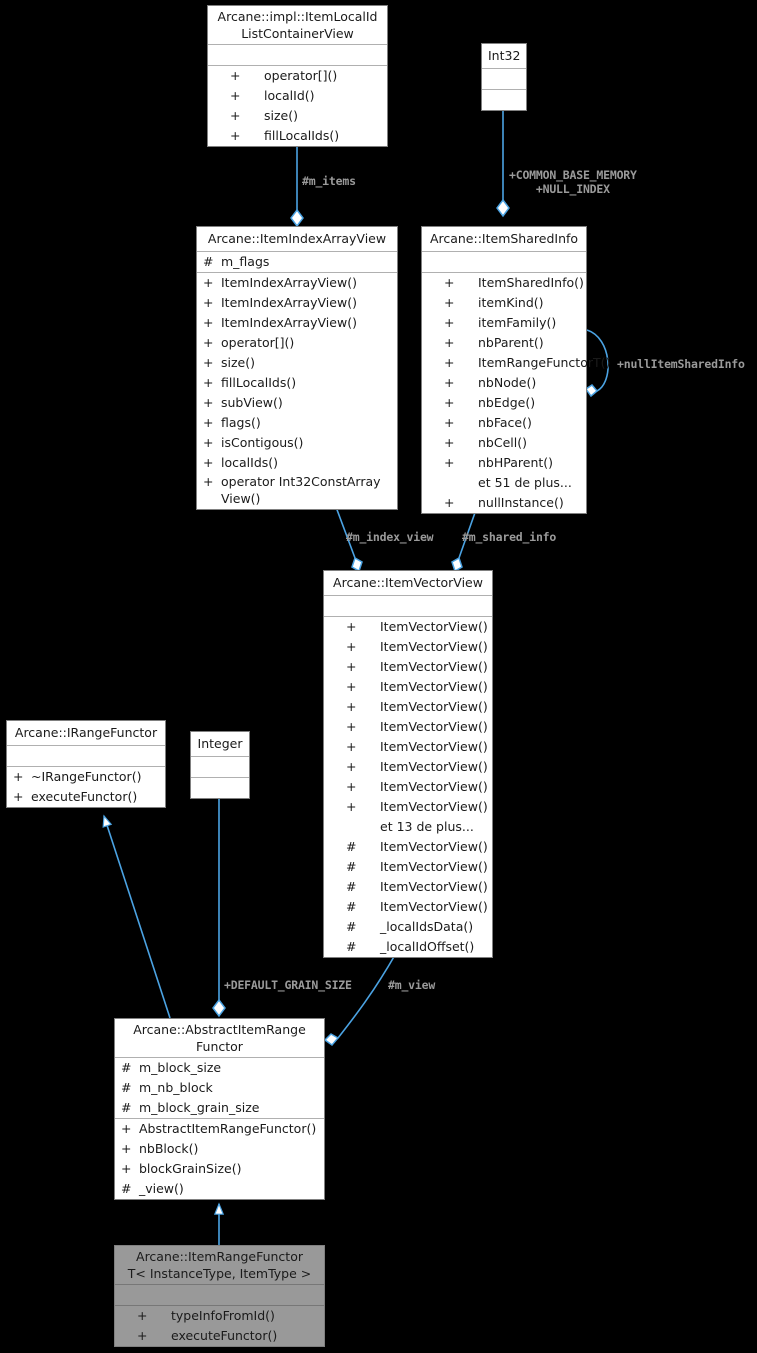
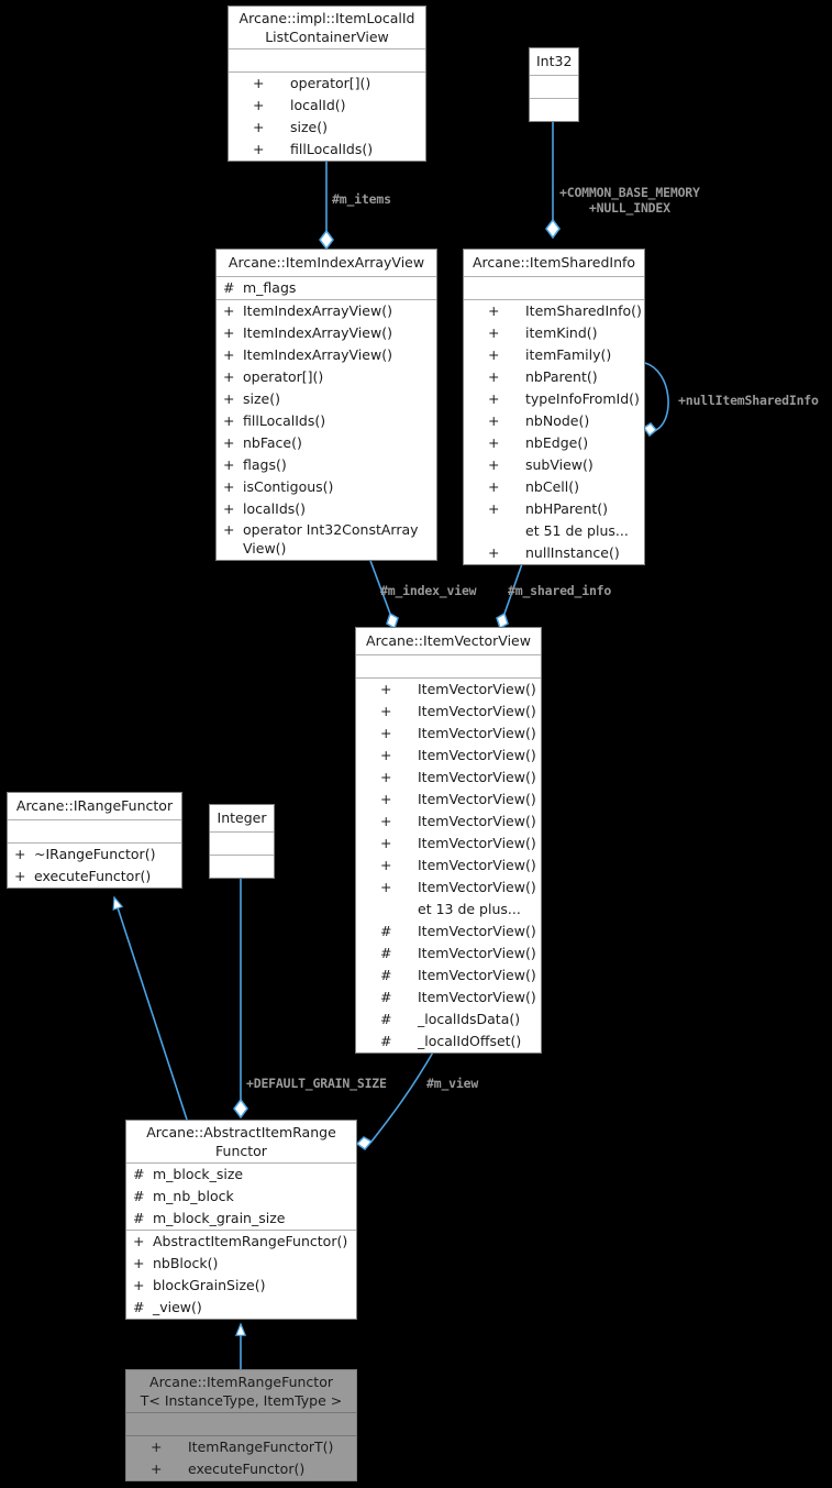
  Arcane::impl::ItemLocalId
  ListContainerView
  +
  operator[]()
  +
  localId()
  +
  size()
  +
  fillLocalIds()
  Int32
  Arcane::ItemIndexArrayView
  #
  m_flags
  +
  ItemIndexArrayView()
  +
  ItemIndexArrayView()
  +
  ItemIndexArrayView()
  +
  operator[]()
  +
  size()
  +
  fillLocalIds()
  +
- subView()
+ nbFace()
  +
  flags()
  +
  isContigous()
  +
  localIds()
  +
  operator Int32ConstArray
  View()
  Arcane::ItemSharedInfo
  +
  ItemSharedInfo()
  +
  itemKind()
  +
  itemFamily()
  +
  nbParent()
  +
- ItemRangeFunctorT()
+ typeInfoFromId()
  +
  nbNode()
  +
  nbEdge()
  +
- nbFace()
+ subView()
  +
  nbCell()
  +
  nbHParent()
  et 51 de plus...
  +
  nullInstance()
  Arcane::ItemVectorView
  +
  ItemVectorView()
  +
  ItemVectorView()
  +
  ItemVectorView()
  +
  ItemVectorView()
  +
  ItemVectorView()
  +
  ItemVectorView()
  +
  ItemVectorView()
  +
  ItemVectorView()
  +
  ItemVectorView()
  +
  ItemVectorView()
  et 13 de plus...
  #
  ItemVectorView()
  #
  ItemVectorView()
  #
  ItemVectorView()
  #
  ItemVectorView()
  #
  _localIdsData()
  #
  _localIdOffset()
  Arcane::IRangeFunctor
  +
  ~IRangeFunctor()
  +
  executeFunctor()
  Integer
  Arcane::AbstractItemRange
  Functor
  #
  m_block_size
  #
  m_nb_block
  #
  m_block_grain_size
  +
  AbstractItemRangeFunctor()
  +
  nbBlock()
  +
  blockGrainSize()
  #
  _view()
  Arcane::ItemRangeFunctor
  T< InstanceType, ItemType >
  +
- typeInfoFromId()
+ ItemRangeFunctorT()
  +
  executeFunctor()
  #m_items
  +COMMON_BASE_MEMORY
  +NULL_INDEX
  +nullItemSharedInfo
  #m_index_view
  #m_shared_info
  +DEFAULT_GRAIN_SIZE
  #m_view
